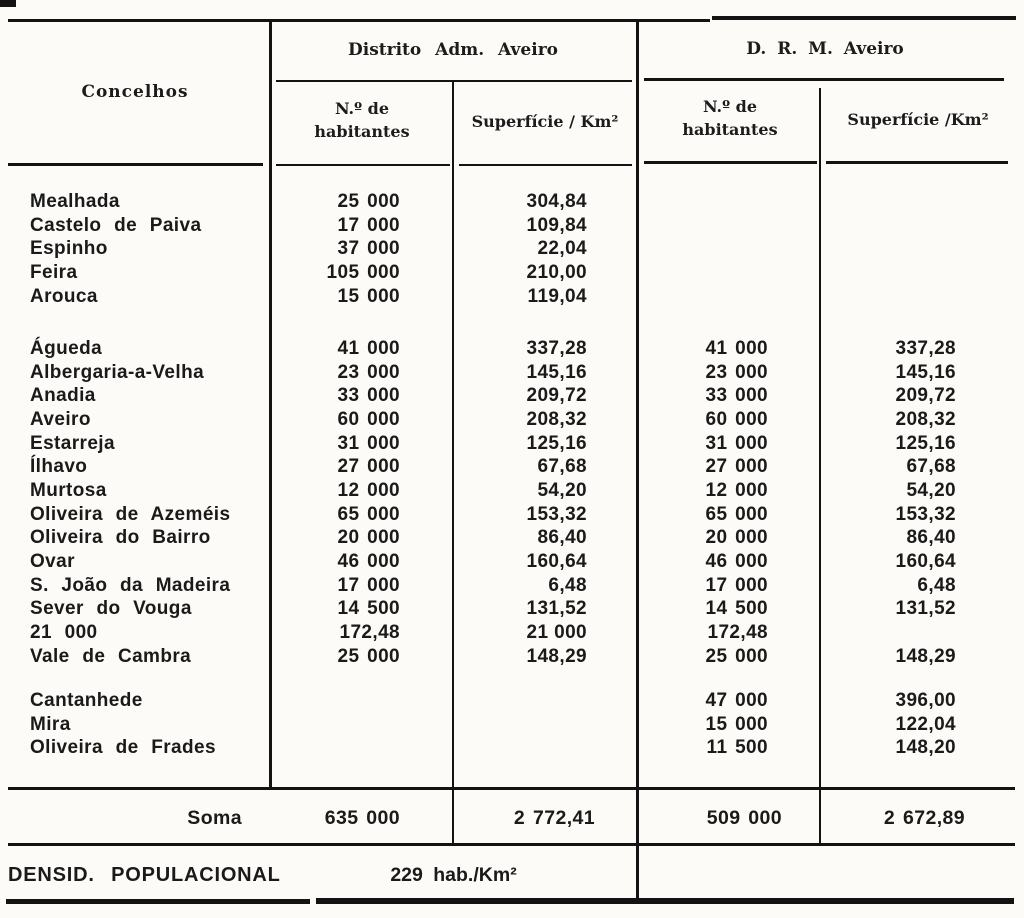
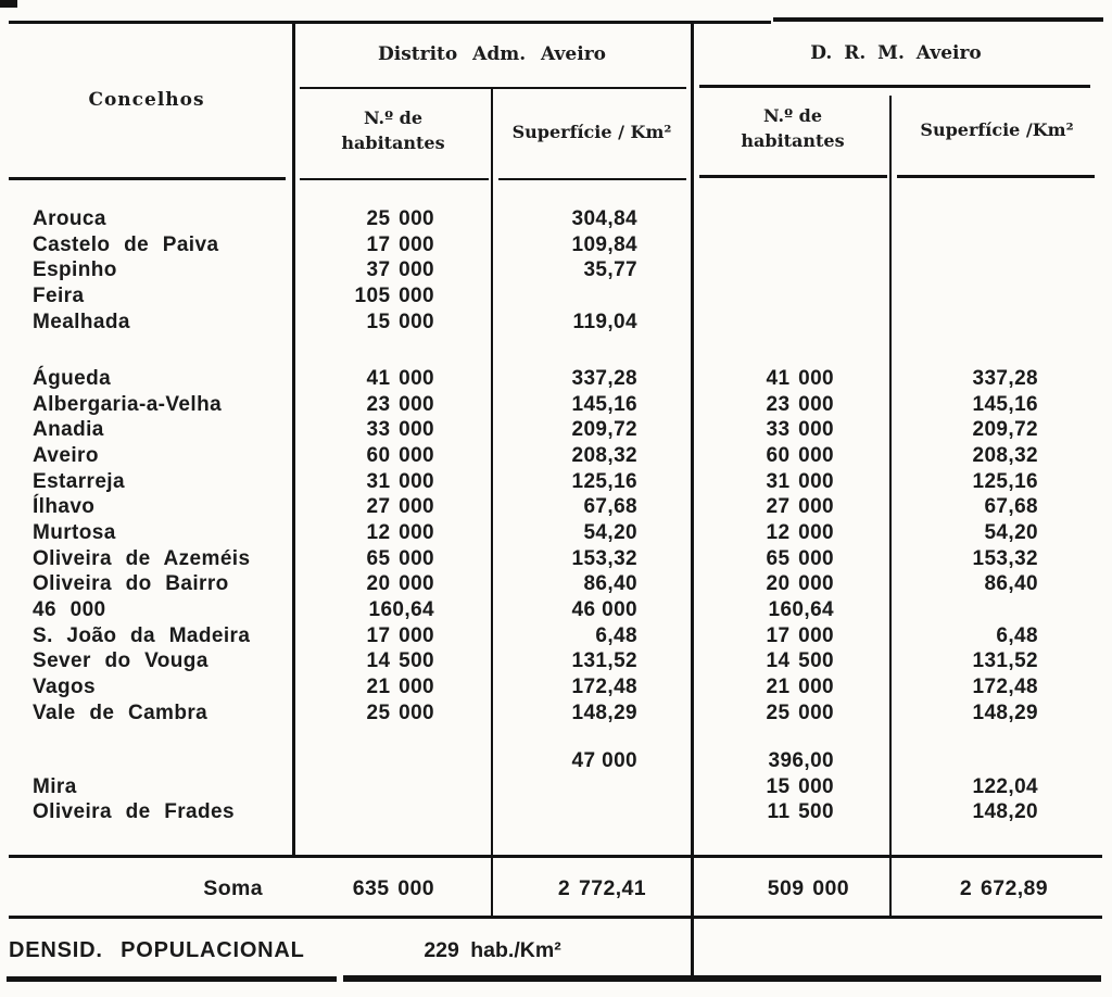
  Concelhos
  Distrito Adm. Aveiro
  D. R. M. Aveiro
  N.º de
  habitantes
  Superfície / Km²
  N.º de
  habitantes
  Superfície /Km²
- Mealhada
+ Arouca
  25 000
  304,84
  Castelo de Paiva
  17 000
  109,84
  Espinho
  37 000
- 22,04
+ 35,77
  Feira
  105 000
- 210,00
- Arouca
+ Mealhada
  15 000
  119,04
  Águeda
  41 000
  337,28
  41 000
  337,28
  Albergaria-a-Velha
  23 000
  145,16
  23 000
  145,16
  Anadia
  33 000
  209,72
  33 000
  209,72
  Aveiro
  60 000
  208,32
  60 000
  208,32
  Estarreja
  31 000
  125,16
  31 000
  125,16
  Ílhavo
  27 000
  67,68
  27 000
  67,68
  Murtosa
  12 000
  54,20
  12 000
  54,20
  Oliveira de Azeméis
  65 000
  153,32
  65 000
  153,32
  Oliveira do Bairro
  20 000
  86,40
  20 000
  86,40
- Ovar
  46 000
  160,64
  46 000
  160,64
  S. João da Madeira
  17 000
  6,48
  17 000
  6,48
  Sever do Vouga
  14 500
  131,52
  14 500
  131,52
+ Vagos
  21 000
  172,48
  21 000
  172,48
  Vale de Cambra
  25 000
  148,29
  25 000
  148,29
- Cantanhede
  47 000
  396,00
  Mira
  15 000
  122,04
  Oliveira de Frades
  11 500
  148,20
  Soma
  635 000
  2 772,41
  509 000
  2 672,89
  DENSID. POPULACIONAL
  229 hab./Km²
